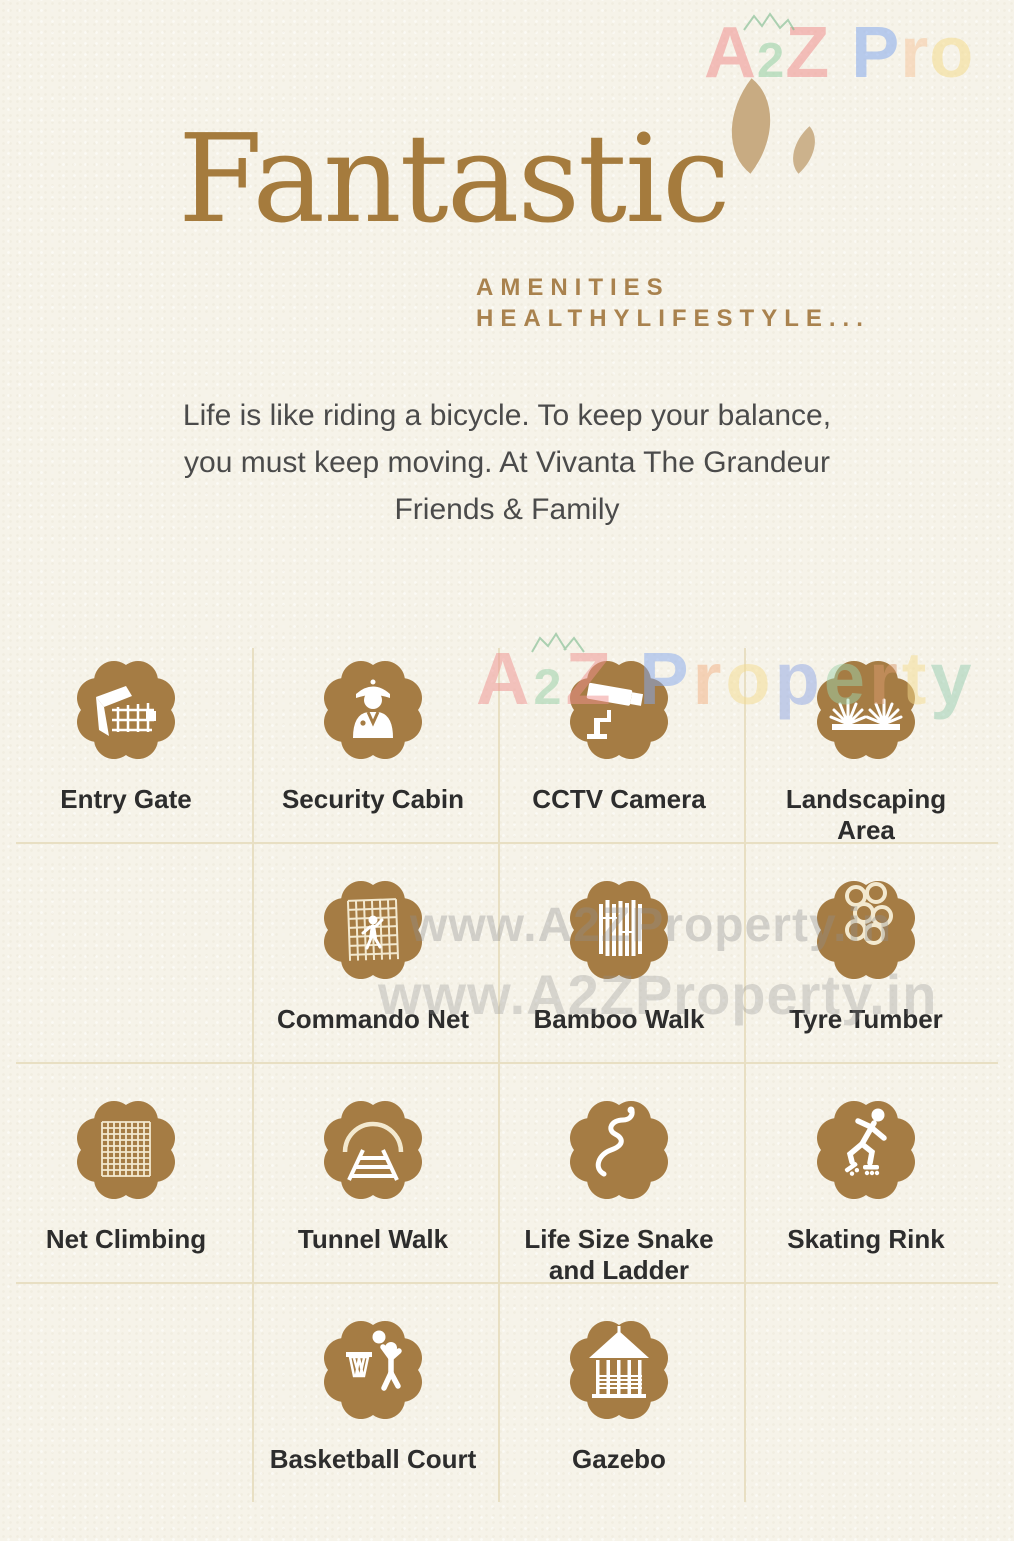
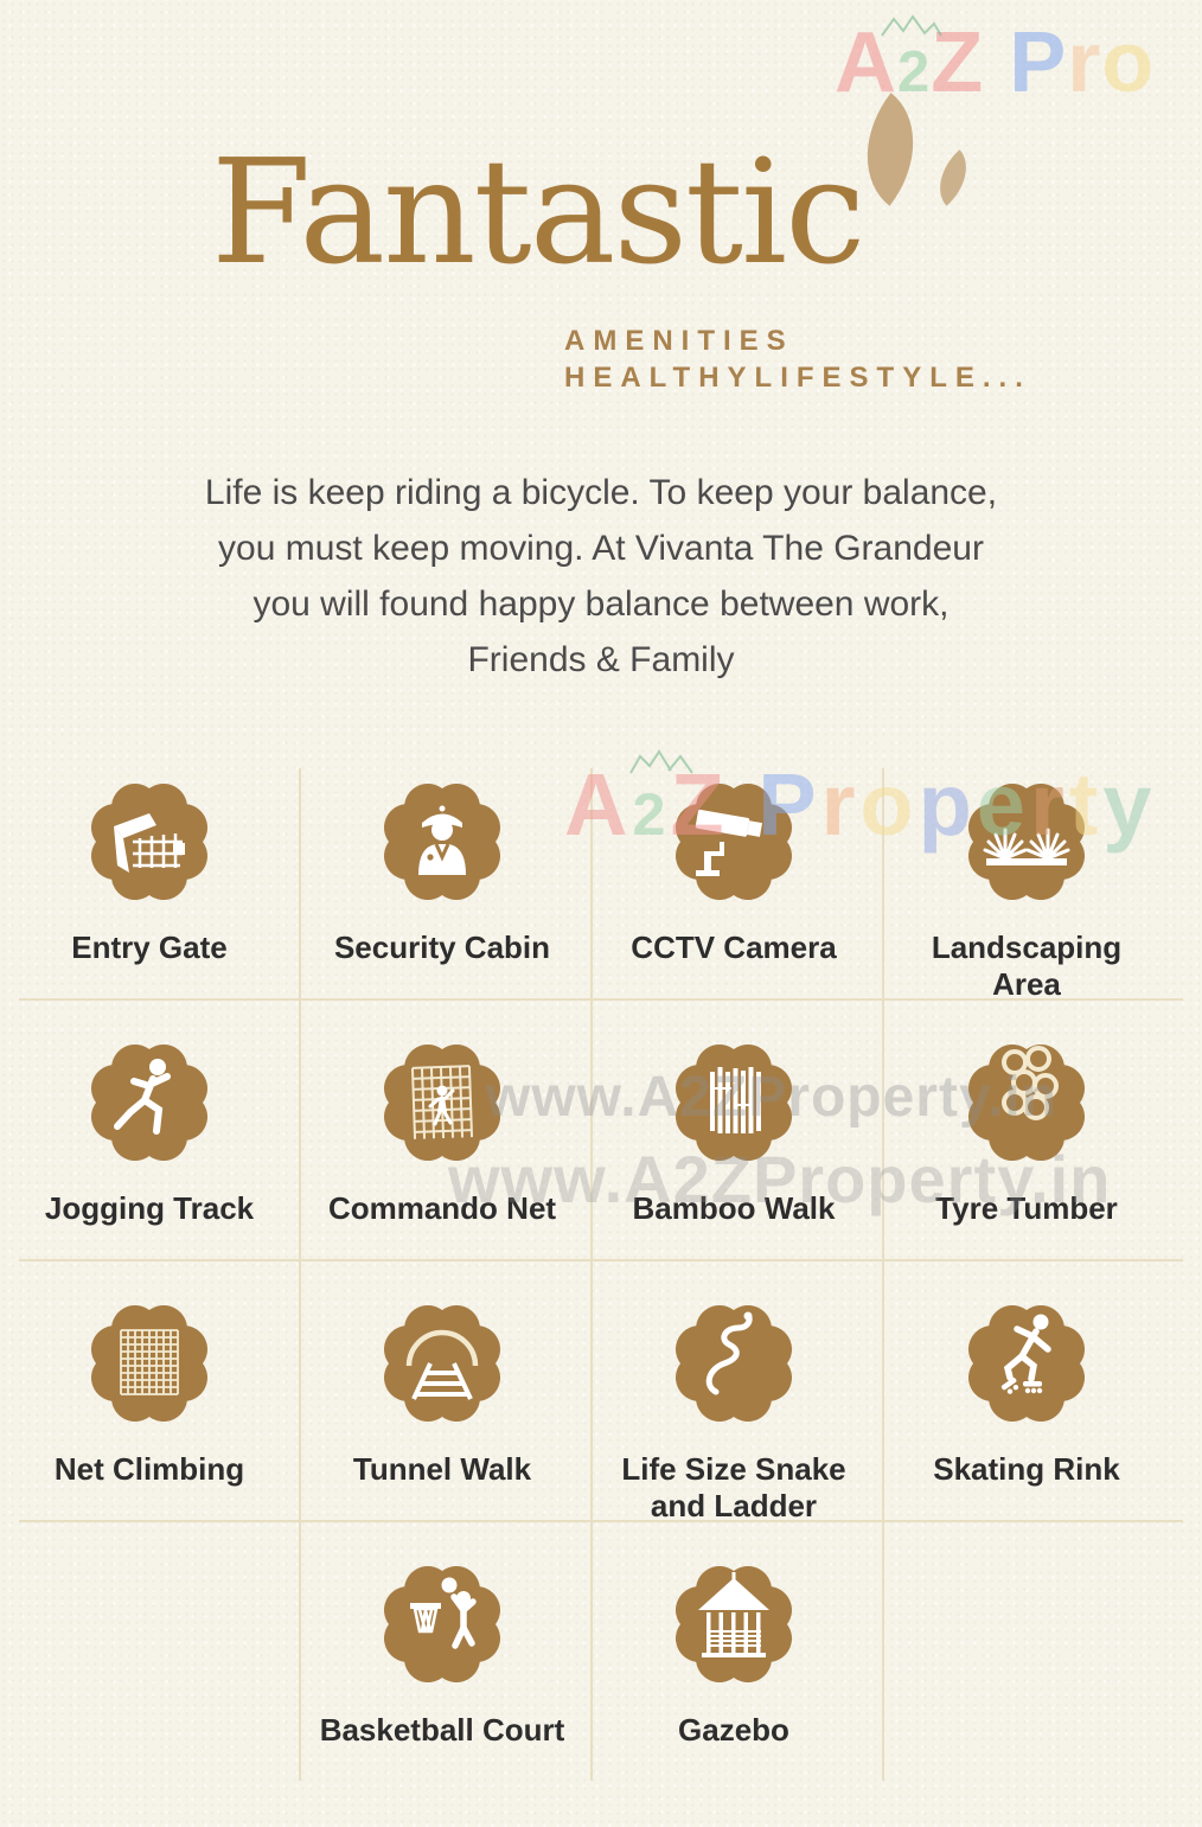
  A2Z Pro
  Fantastic
  AMENITIES
  HEALTHYLIFESTYLE...
- Life is like riding a bicycle. To keep your balance,
+ Life is keep riding a bicycle. To keep your balance,
  you must keep moving. At Vivanta The Grandeur
+ you will found happy balance between work,
  Friends & Family
  A2Z Property
  www.A2ZProperty.in
  www.A2ZProperty.in
  Entry Gate
  Security Cabin
  CCTV Camera
  Landscaping Area
+ Jogging Track
  Commando Net
  Bamboo Walk
  Tyre Tumber
  Net Climbing
  Tunnel Walk
  Life Size Snake and Ladder
  Skating Rink
  Basketball Court
  Gazebo
